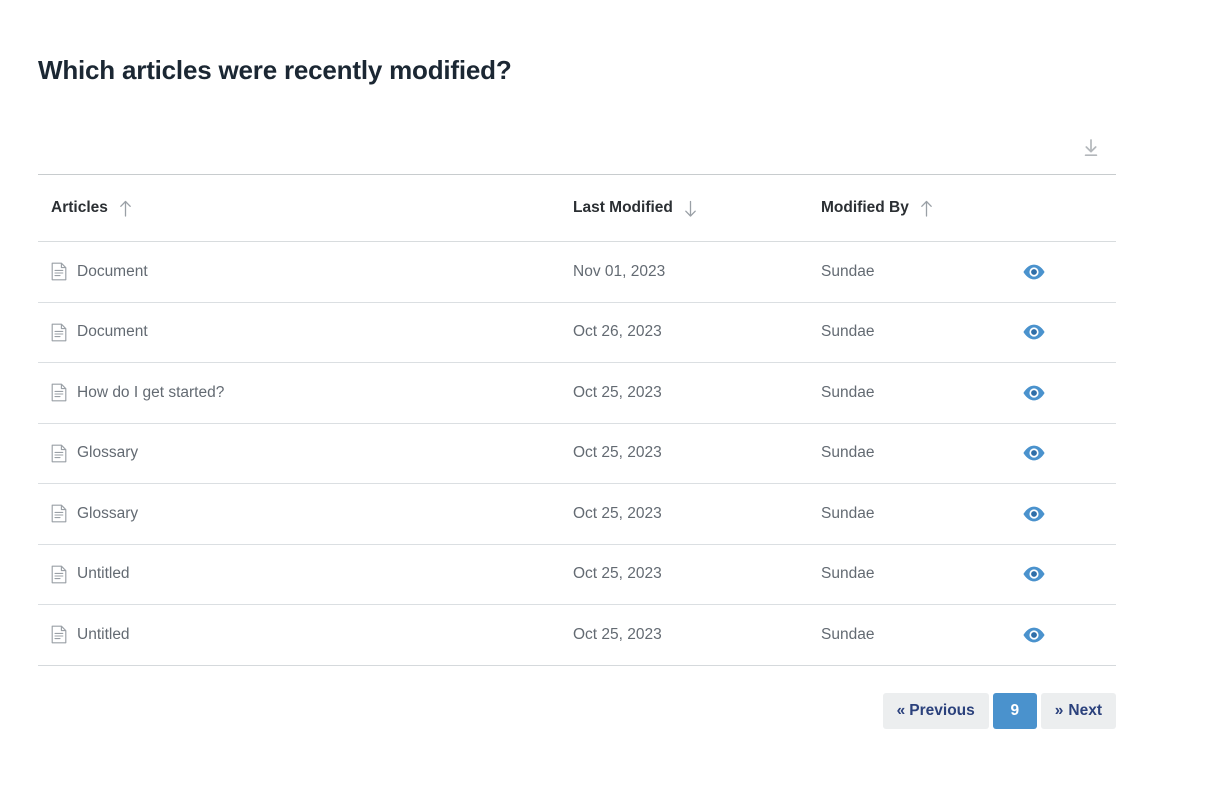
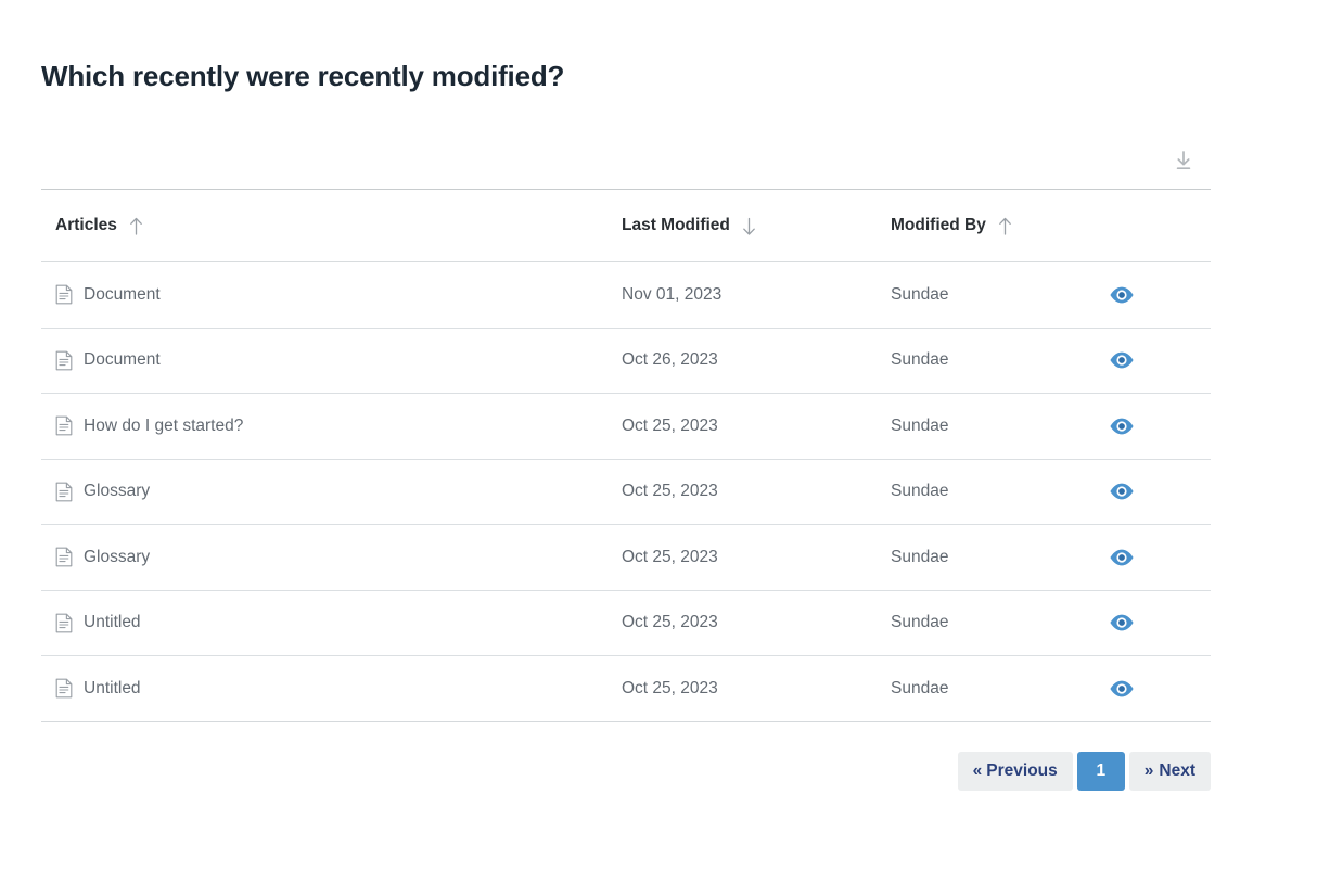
- Which articles were recently modified?
+ Which recently were recently modified?
  Articles	Last Modified	Modified By
  Document	Nov 01, 2023	Sundae
  Document	Oct 26, 2023	Sundae
  How do I get started?	Oct 25, 2023	Sundae
  Glossary	Oct 25, 2023	Sundae
  Glossary	Oct 25, 2023	Sundae
  Untitled	Oct 25, 2023	Sundae
  Untitled	Oct 25, 2023	Sundae
  «
  Previous
- 9
+ 1
  »
  Next
